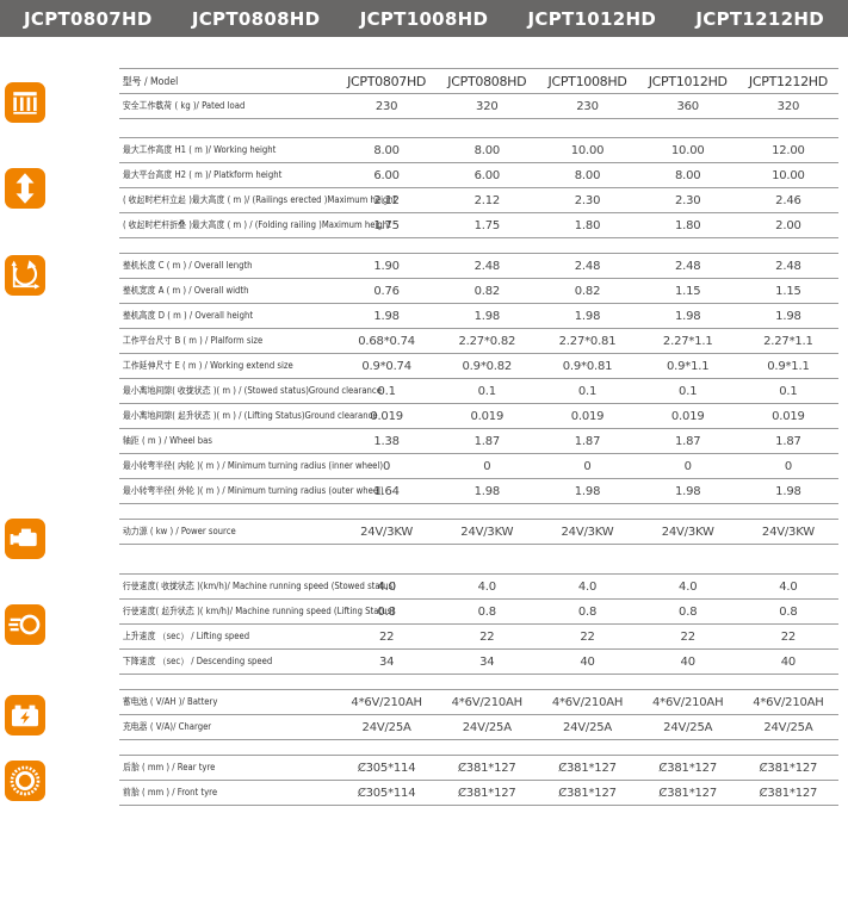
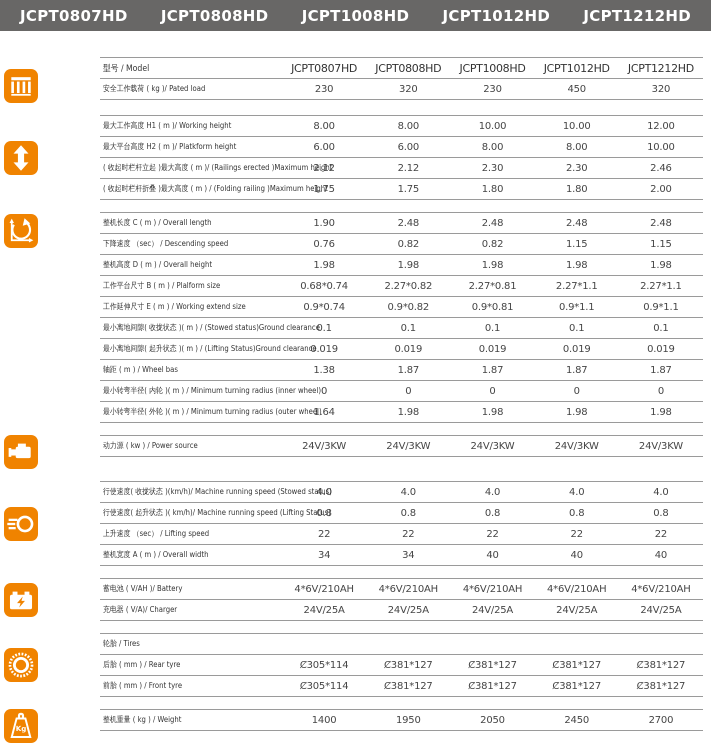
  JCPT0807HD
  JCPT0808HD
  JCPT1008HD
  JCPT1012HD
  JCPT1212HD
  型号 / Model
  JCPT0807HD
  JCPT0808HD
  JCPT1008HD
  JCPT1012HD
  JCPT1212HD
  安全工作载荷 ( kg )/ Pated load
  230
  320
  230
- 360
+ 450
  320
  最大工作高度 H1 ( m )/ Working height
  8.00
  8.00
  10.00
  10.00
  12.00
  最大平台高度 H2 ( m )/ Platkform height
  6.00
  6.00
  8.00
  8.00
  10.00
  ( 收起时栏杆立起 )最大高度 ( m )/ (Railings erected )Maximum height
  2.12
  2.12
  2.30
  2.30
  2.46
  ( 收起时栏杆折叠 )最大高度 ( m ) / (Folding railing )Maximum height
  1.75
  1.75
  1.80
  1.80
  2.00
  整机长度 C ( m ) / Overall length
  1.90
  2.48
  2.48
  2.48
  2.48
- 整机宽度 A ( m ) / Overall width
+ 下降速度 （sec） / Descending speed
  0.76
  0.82
  0.82
  1.15
  1.15
  整机高度 D ( m ) / Overall height
  1.98
  1.98
  1.98
  1.98
  1.98
  工作平台尺寸 B ( m ) / Plalform size
  0.68*0.74
  2.27*0.82
  2.27*0.81
  2.27*1.1
  2.27*1.1
  工作延伸尺寸 E ( m ) / Working extend size
  0.9*0.74
  0.9*0.82
  0.9*0.81
  0.9*1.1
  0.9*1.1
  最小离地间隙( 收拢状态 )( m ) / (Stowed status)Ground clearance
  0.1
  0.1
  0.1
  0.1
  0.1
  最小离地间隙( 起升状态 )( m ) / (Lifting Status)Ground clearance
  0.019
  0.019
  0.019
  0.019
  0.019
  轴距 ( m ) / Wheel bas
  1.38
  1.87
  1.87
  1.87
  1.87
  最小转弯半径( 内轮 )( m ) / Minimum turning radius (inner wheel)
  0
  0
  0
  0
  0
  最小转弯半径( 外轮 )( m ) / Minimum turning radius (outer wheel)
  1.64
  1.98
  1.98
  1.98
  1.98
  动力源 ( kw ) / Power source
  24V/3KW
  24V/3KW
  24V/3KW
  24V/3KW
  24V/3KW
  行使速度( 收拢状态 )(km/h)/ Machine running speed (Stowed status)
  4.0
  4.0
  4.0
  4.0
  4.0
  行使速度( 起升状态 )( km/h)/ Machine running speed (Lifting Status)
  0.8
  0.8
  0.8
  0.8
  0.8
  上升速度 （sec） / Lifting speed
  22
  22
  22
  22
  22
- 下降速度 （sec） / Descending speed
+ 整机宽度 A ( m ) / Overall width
  34
  34
  40
  40
  40
  蓄电池 ( V/AH )/ Battery
  4*6V/210AH
  4*6V/210AH
  4*6V/210AH
  4*6V/210AH
  4*6V/210AH
  充电器 ( V/A)/ Charger
  24V/25A
  24V/25A
  24V/25A
  24V/25A
  24V/25A
+ 轮胎 / Tires
  后胎 ( mm ) / Rear tyre
  Ȼ305*114
  Ȼ381*127
  Ȼ381*127
  Ȼ381*127
  Ȼ381*127
  前胎 ( mm ) / Front tyre
  Ȼ305*114
  Ȼ381*127
  Ȼ381*127
  Ȼ381*127
  Ȼ381*127
+ Kg
+ 整机重量 ( kg ) / Weight
+ 1400
+ 1950
+ 2050
+ 2450
+ 2700
